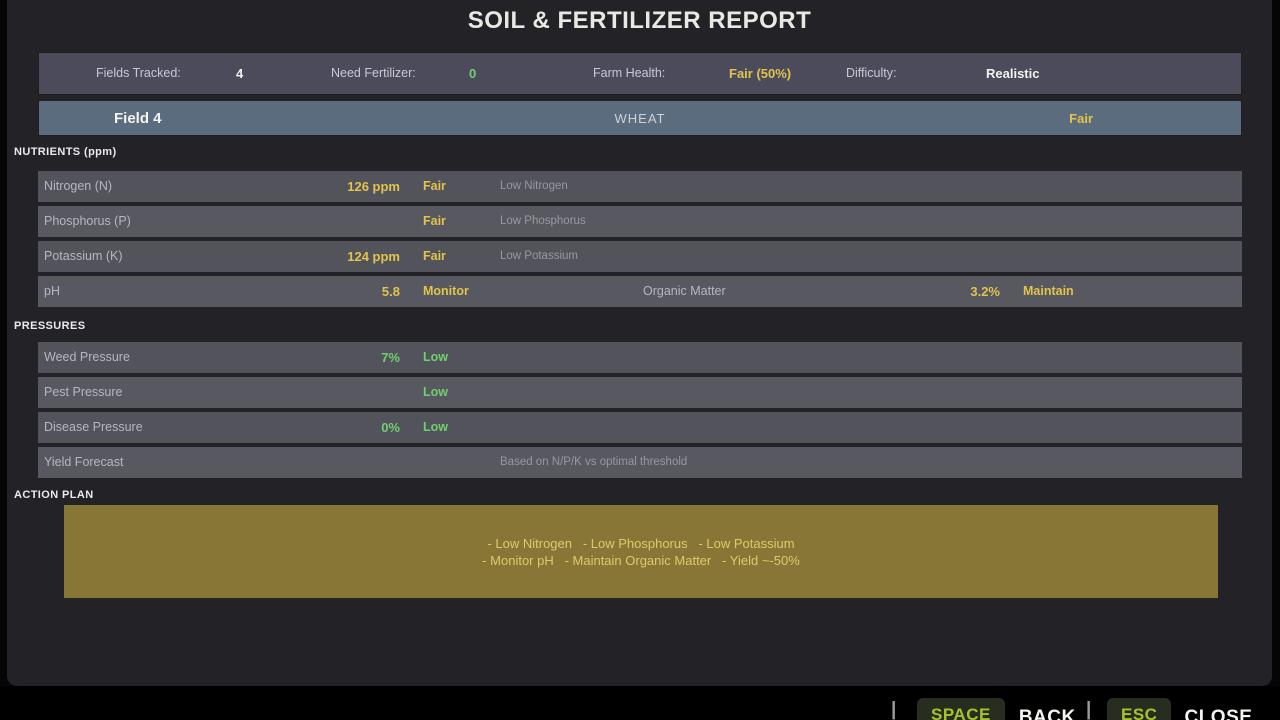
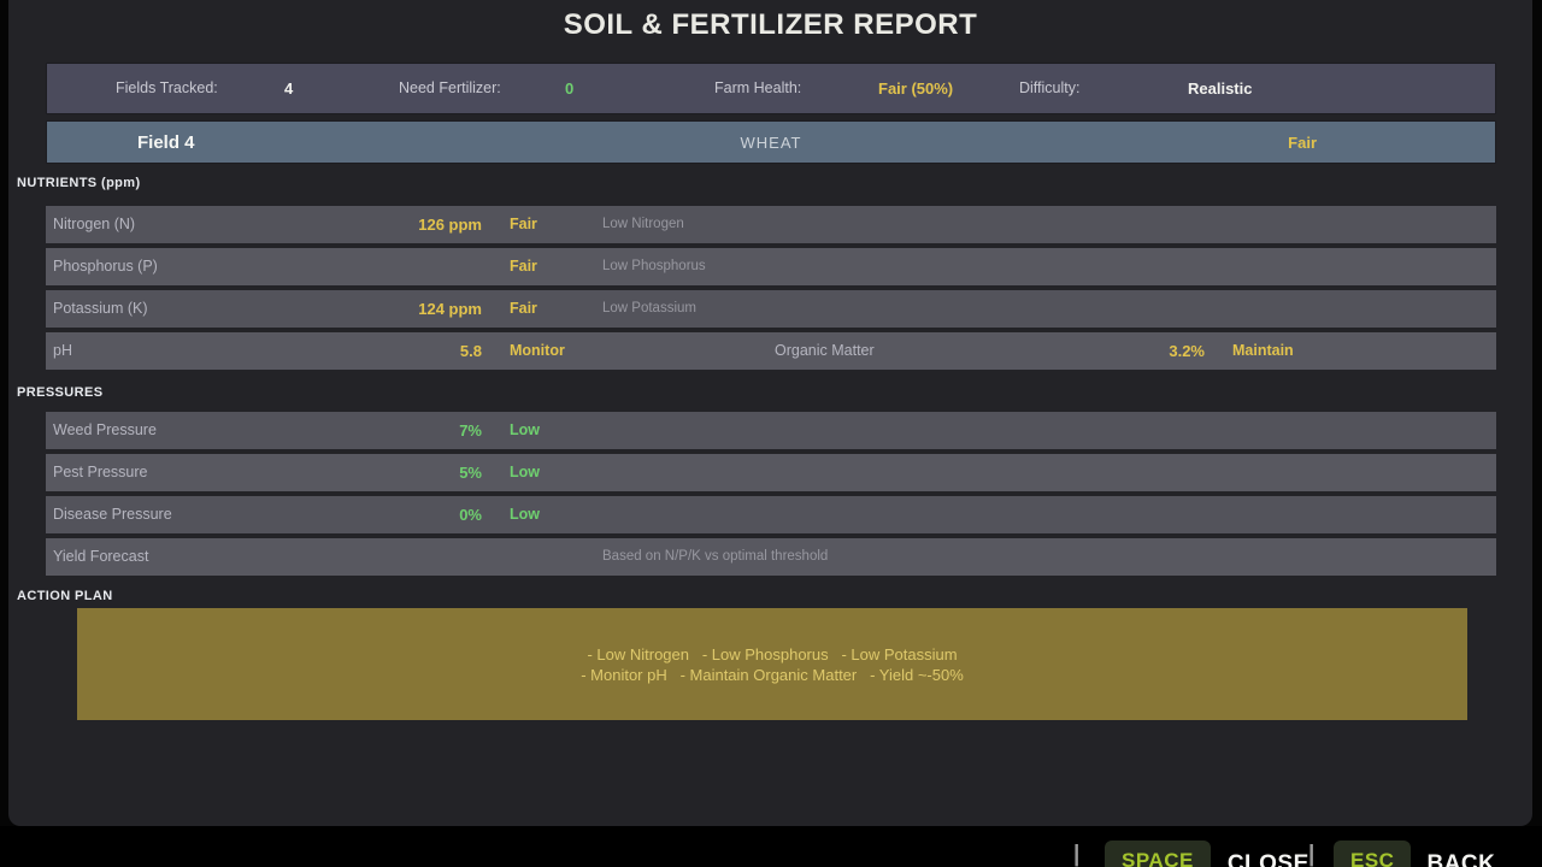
  SOIL & FERTILIZER REPORT
  Fields Tracked:
  4
  Need Fertilizer:
  0
  Farm Health:
  Fair (50%)
  Difficulty:
  Realistic
  Field 4
  WHEAT
  Fair
  NUTRIENTS (ppm)
  Nitrogen (N)
  126 ppm
  Fair
  Low Nitrogen
  Phosphorus (P)
  Fair
  Low Phosphorus
  Potassium (K)
  124 ppm
  Fair
  Low Potassium
  pH
  5.8
  Monitor
  Organic Matter
  3.2%
  Maintain
  PRESSURES
  Weed Pressure
  7%
  Low
  Pest Pressure
+ 5%
  Low
  Disease Pressure
  0%
  Low
  Yield Forecast
  Based on N/P/K vs optimal threshold
  ACTION PLAN
  - Low Nitrogen - Low Phosphorus - Low Potassium
  - Monitor pH - Maintain Organic Matter - Yield ~-50%
  |
  SPACE
- BACK
+ CLOSE
  |
  ESC
- CLOSE
+ BACK
